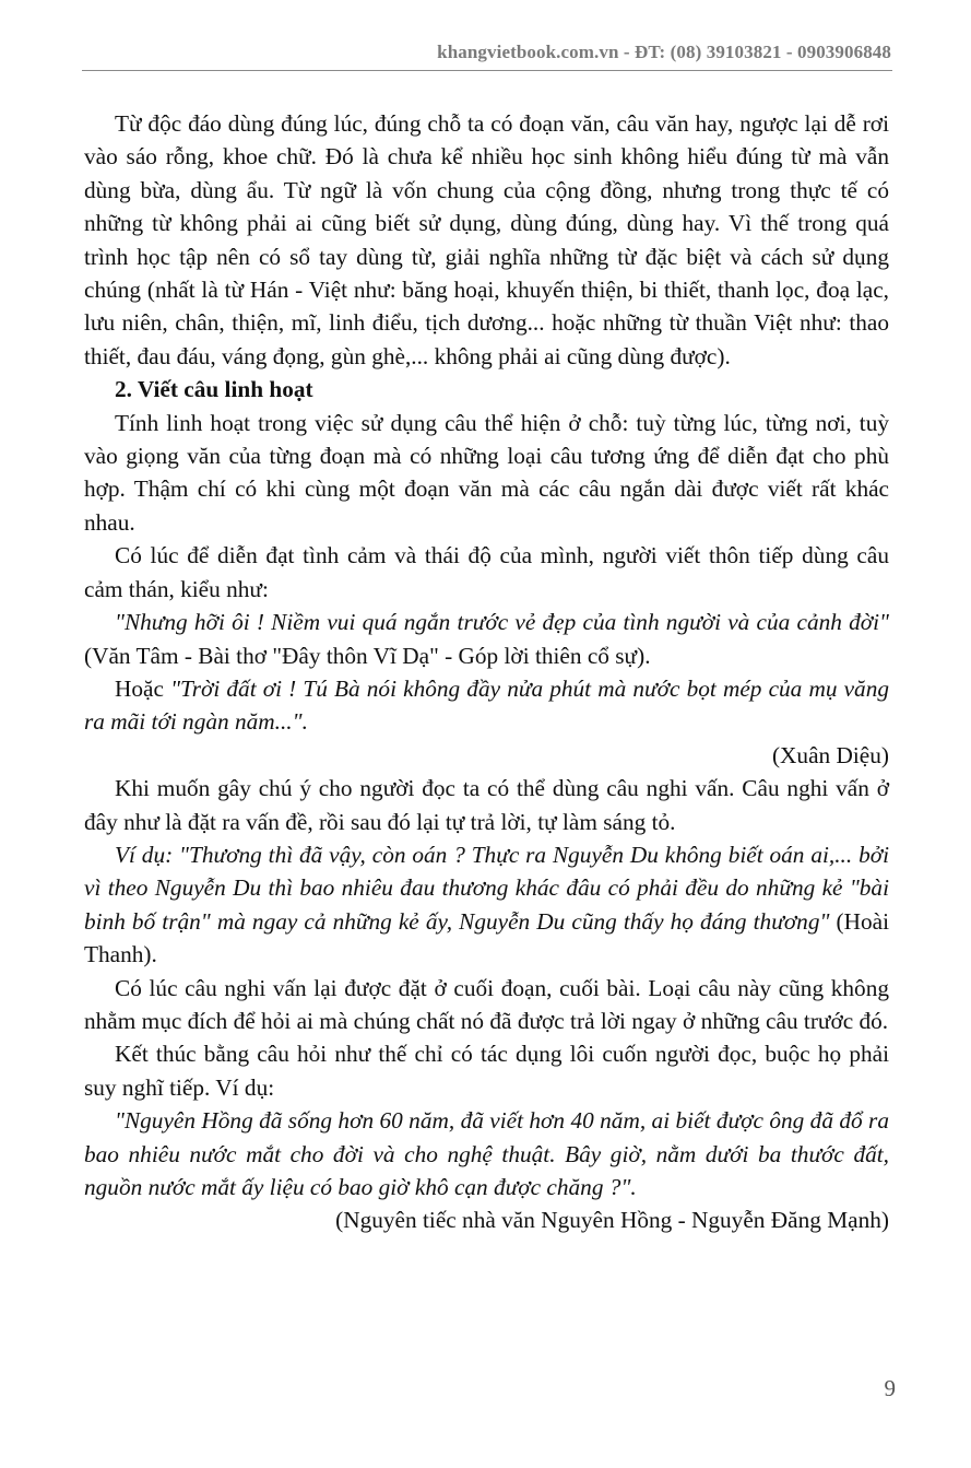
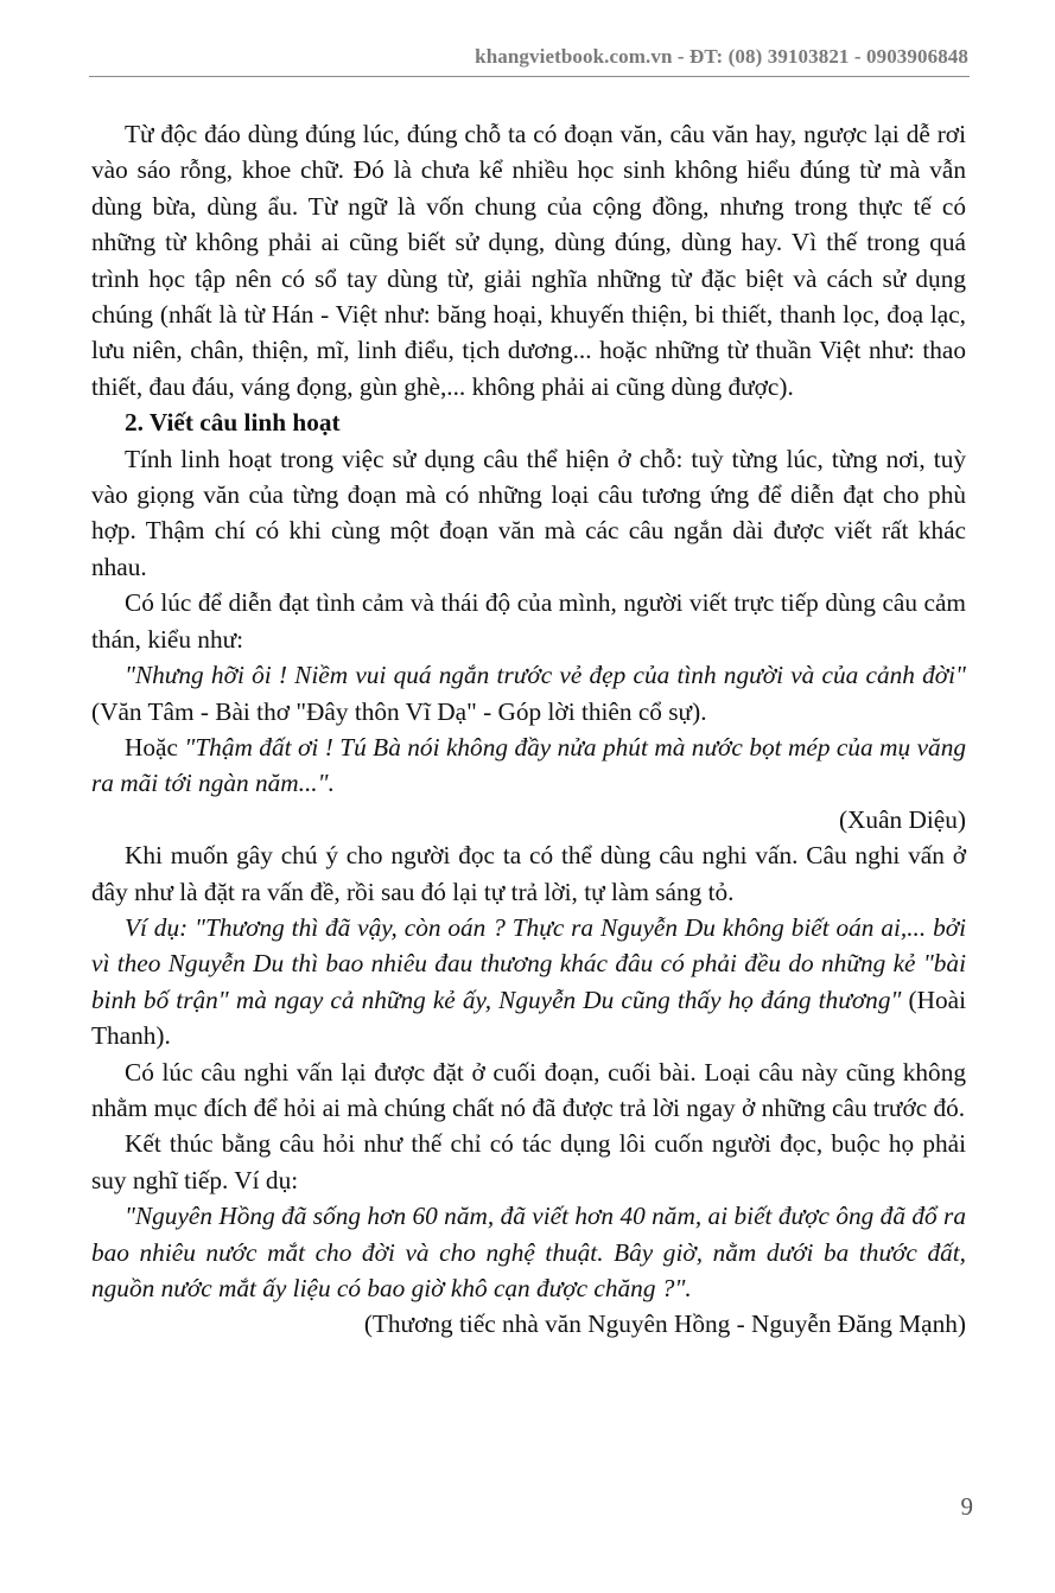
  khangvietbook.com.vn - ĐT: (08) 39103821 - 0903906848
  Từ độc đáo dùng đúng lúc, đúng chỗ ta có đoạn văn, câu văn hay, ngược lại dễ rơi vào sáo rỗng, khoe chữ. Đó là chưa kể nhiều học sinh không hiểu đúng từ mà vẫn dùng bừa, dùng ẩu. Từ ngữ là vốn chung của cộng đồng, nhưng trong thực tế có những từ không phải ai cũng biết sử dụng, dùng đúng, dùng hay. Vì thế trong quá trình học tập nên có sổ tay dùng từ, giải nghĩa những từ đặc biệt và cách sử dụng chúng (nhất là từ Hán - Việt như: băng hoại, khuyến thiện, bi thiết, thanh lọc, đoạ lạc, lưu niên, chân, thiện, mĩ, linh điểu, tịch dương... hoặc những từ thuần Việt như: thao thiết, đau đáu, váng đọng, gùn ghè,... không phải ai cũng dùng được).
  2. Viết câu linh hoạt
  Tính linh hoạt trong việc sử dụng câu thể hiện ở chỗ: tuỳ từng lúc, từng nơi, tuỳ vào giọng văn của từng đoạn mà có những loại câu tương ứng để diễn đạt cho phù hợp. Thậm chí có khi cùng một đoạn văn mà các câu ngắn dài được viết rất khác nhau.
- Có lúc để diễn đạt tình cảm và thái độ của mình, người viết thôn tiếp dùng câu cảm thán, kiểu như:
+ Có lúc để diễn đạt tình cảm và thái độ của mình, người viết trực tiếp dùng câu cảm thán, kiểu như:
  "Nhưng hỡi ôi ! Niềm vui quá ngắn trước vẻ đẹp của tình người và của cảnh đời" (Văn Tâm - Bài thơ "Đây thôn Vĩ Dạ" - Góp lời thiên cổ sự).
- Hoặc "Trời đất ơi ! Tú Bà nói không đầy nửa phút mà nước bọt mép của mụ văng ra mãi tới ngàn năm...".
+ Hoặc "Thậm đất ơi ! Tú Bà nói không đầy nửa phút mà nước bọt mép của mụ văng ra mãi tới ngàn năm...".
  (Xuân Diệu)
  Khi muốn gây chú ý cho người đọc ta có thể dùng câu nghi vấn. Câu nghi vấn ở đây như là đặt ra vấn đề, rồi sau đó lại tự trả lời, tự làm sáng tỏ.
  Ví dụ: "Thương thì đã vậy, còn oán ? Thực ra Nguyễn Du không biết oán ai,... bởi vì theo Nguyễn Du thì bao nhiêu đau thương khác đâu có phải đều do những kẻ "bài binh bố trận" mà ngay cả những kẻ ấy, Nguyễn Du cũng thấy họ đáng thương" (Hoài Thanh).
  Có lúc câu nghi vấn lại được đặt ở cuối đoạn, cuối bài. Loại câu này cũng không nhằm mục đích để hỏi ai mà chúng chất nó đã được trả lời ngay ở những câu trước đó.
  Kết thúc bằng câu hỏi như thế chỉ có tác dụng lôi cuốn người đọc, buộc họ phải suy nghĩ tiếp. Ví dụ:
  "Nguyên Hồng đã sống hơn 60 năm, đã viết hơn 40 năm, ai biết được ông đã đổ ra bao nhiêu nước mắt cho đời và cho nghệ thuật. Bây giờ, nằm dưới ba thước đất, nguồn nước mắt ấy liệu có bao giờ khô cạn được chăng ?".
- (Nguyên tiếc nhà văn Nguyên Hồng - Nguyễn Đăng Mạnh)
+ (Thương tiếc nhà văn Nguyên Hồng - Nguyễn Đăng Mạnh)
  9
